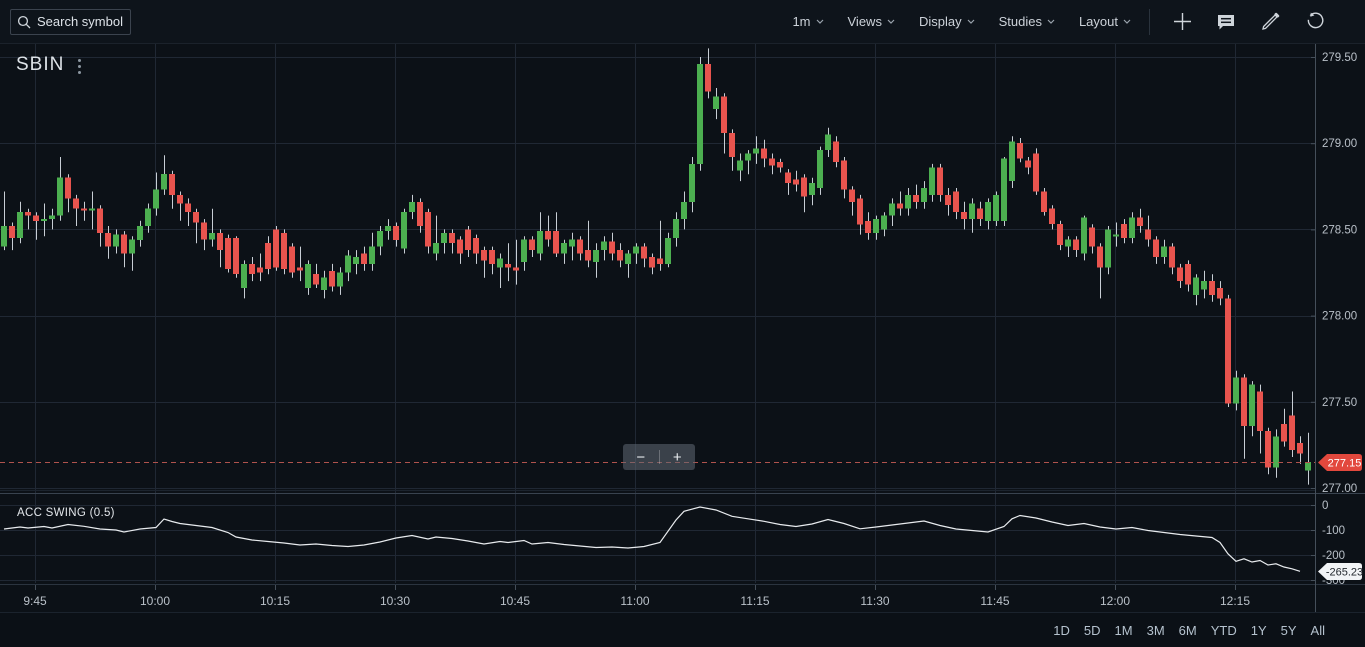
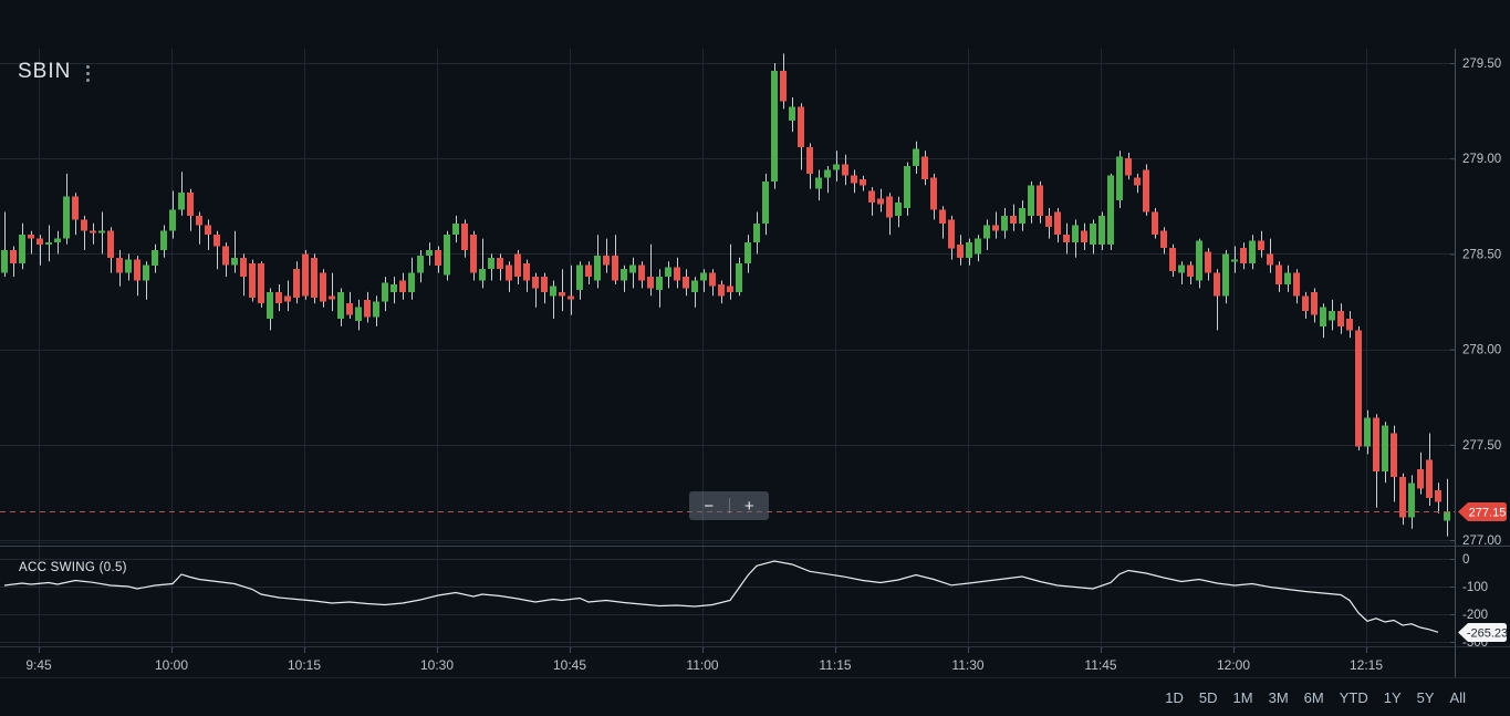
- Search symbol
- 1m
- Views
- Display
- Studies
- Layout
  279.50
  279.00
  278.50
  278.00
  277.50
  277.00
  0
  -100
  -200
  -300
  9:45
  10:00
  10:15
  10:30
  10:45
  11:00
  11:15
  11:30
  11:45
  12:00
  12:15
  277.15
  -265.23
  SBIN
  ACC SWING (0.5)
  −
  +
  1D
  5D
  1M
  3M
  6M
  YTD
  1Y
  5Y
  All
